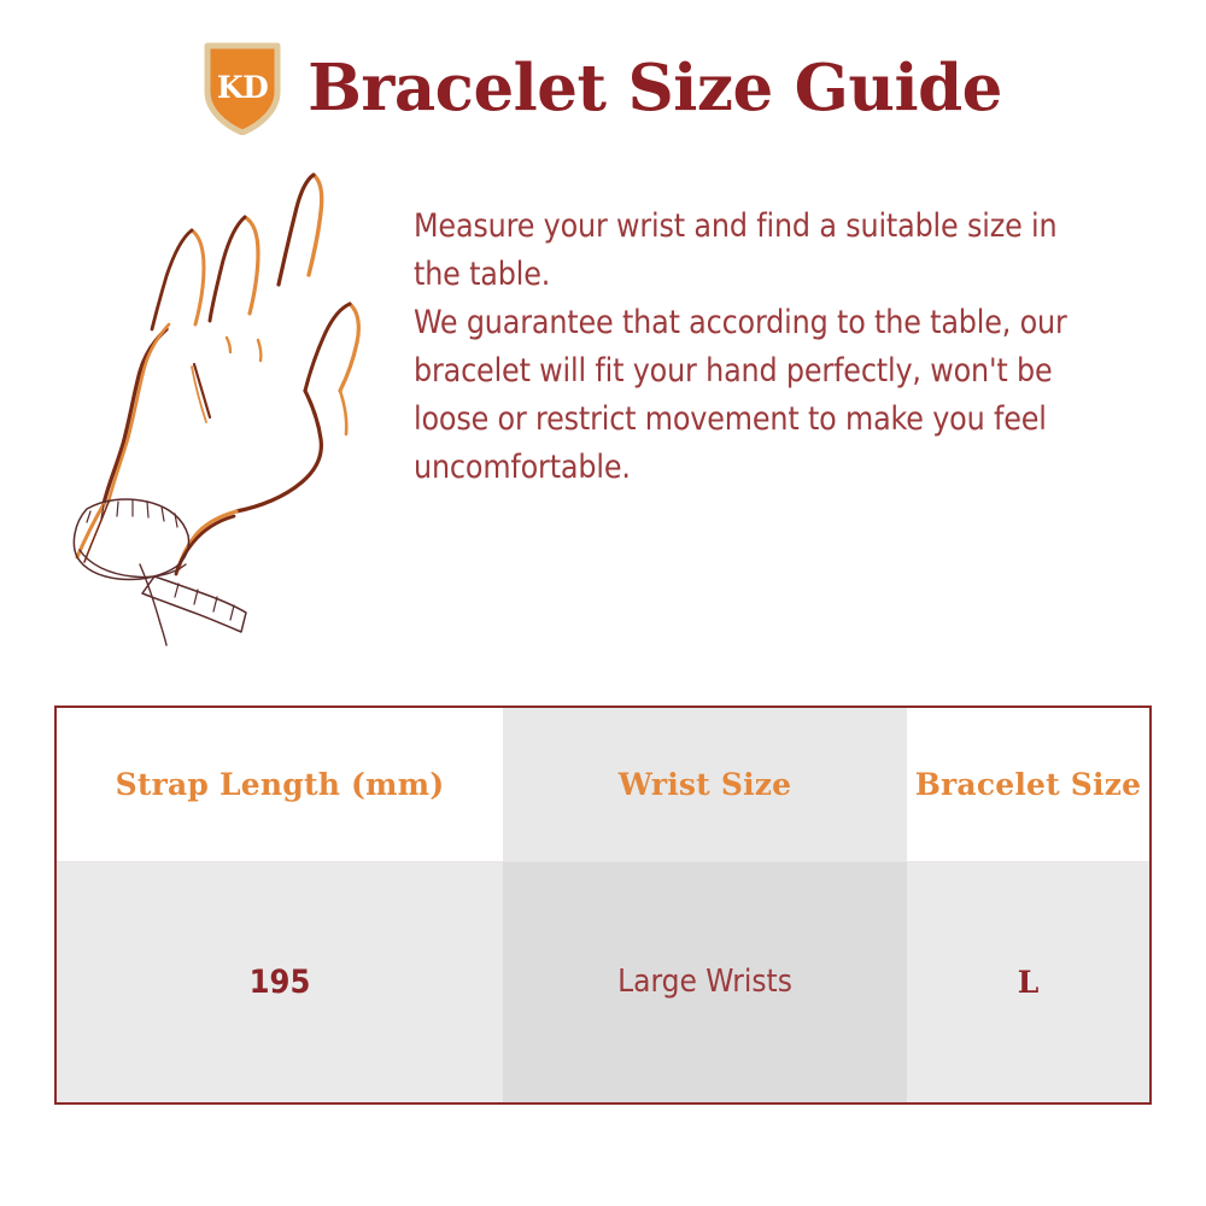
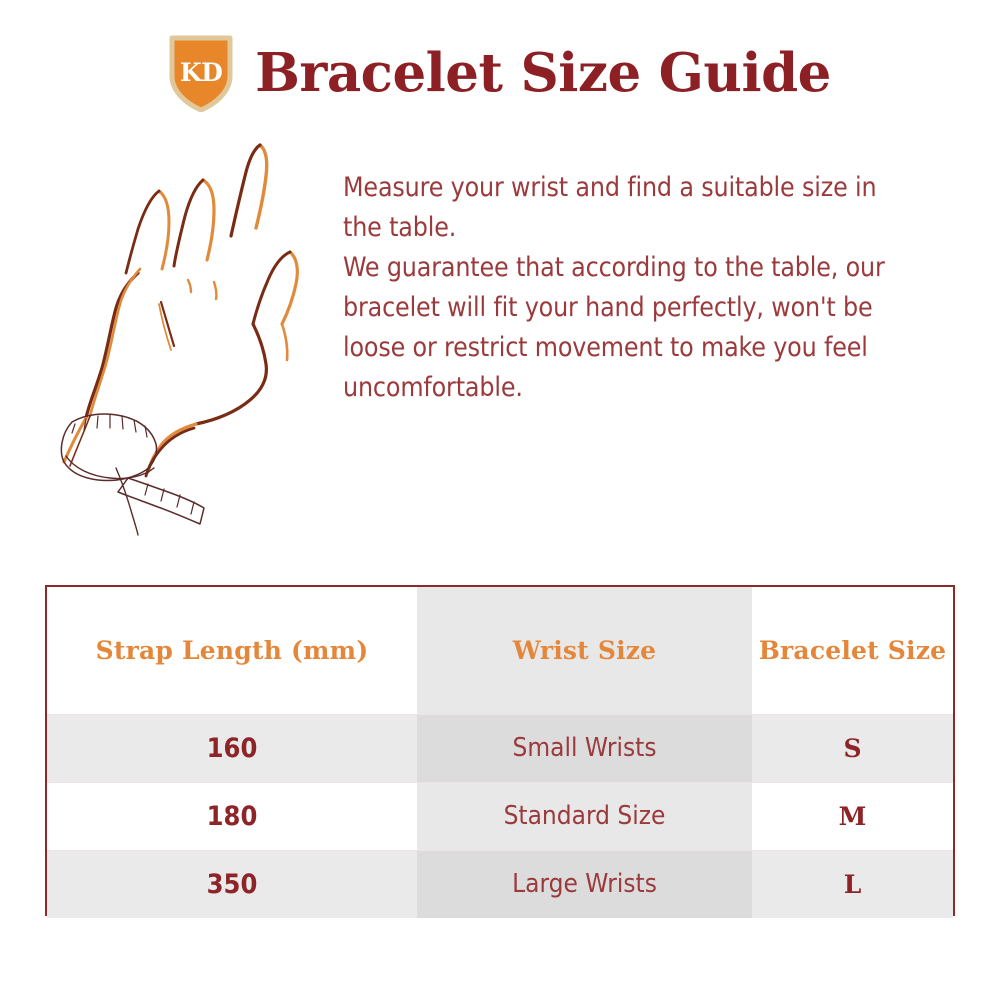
  KD
  Bracelet Size Guide
  Measure your wrist and find a suitable size in
  the table.
  We guarantee that according to the table, our
  bracelet will fit your hand perfectly, won't be
  loose or restrict movement to make you feel
  uncomfortable.
  Strap Length (mm)	Wrist Size	Bracelet Size
+ 160	Small Wrists	S
+ 180	Standard Size	M
- 195	Large Wrists	L
+ 350	Large Wrists	L
